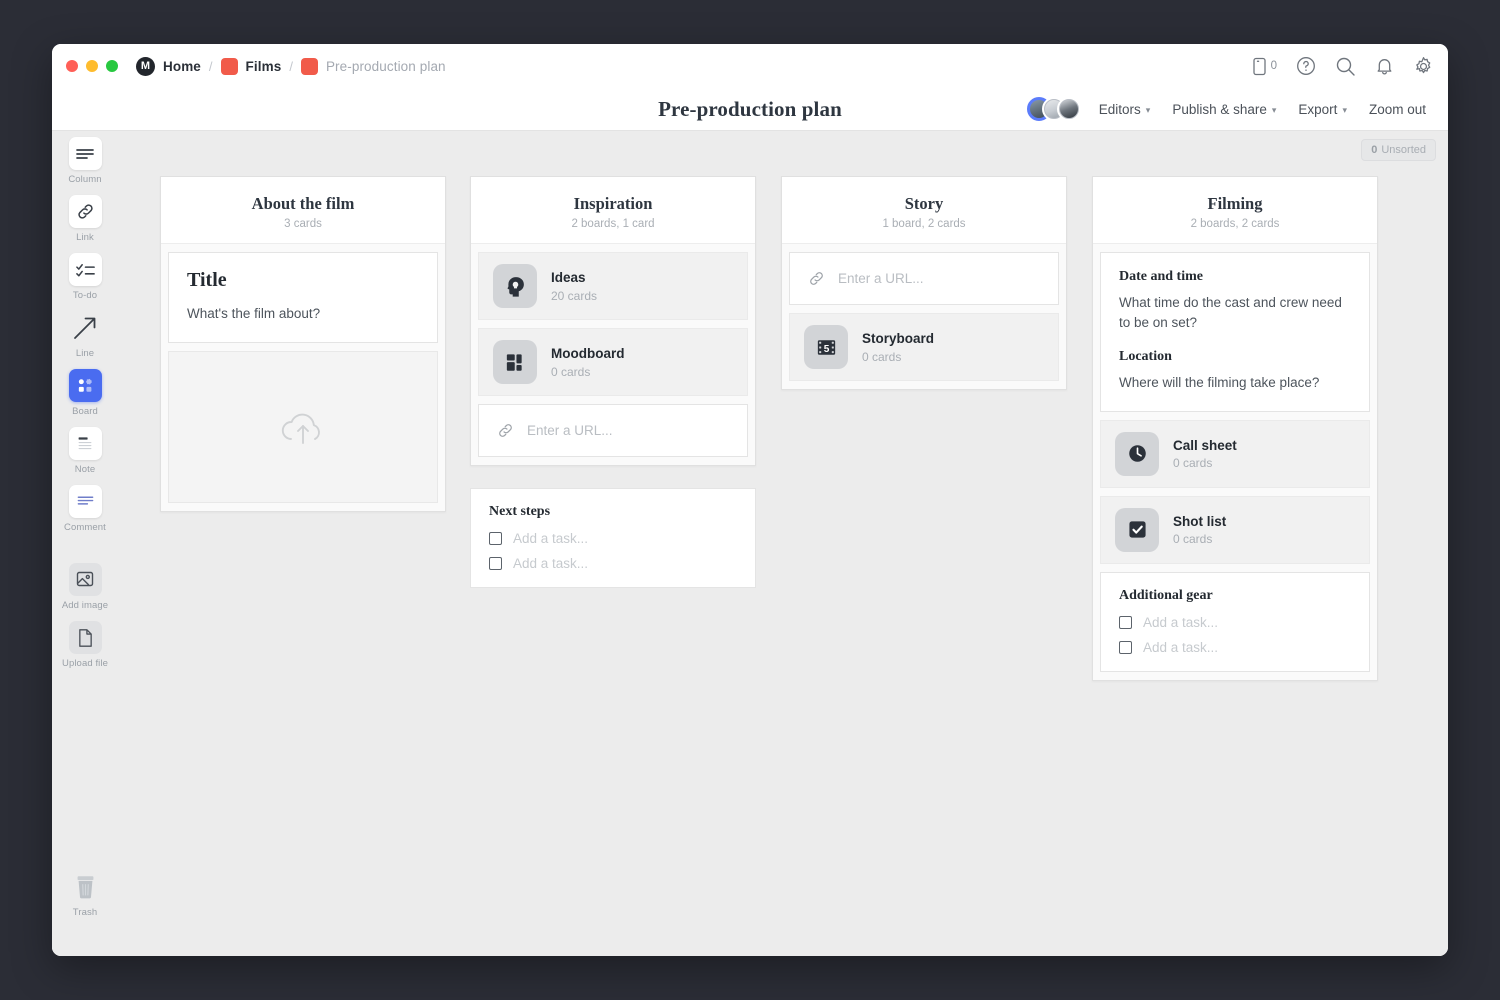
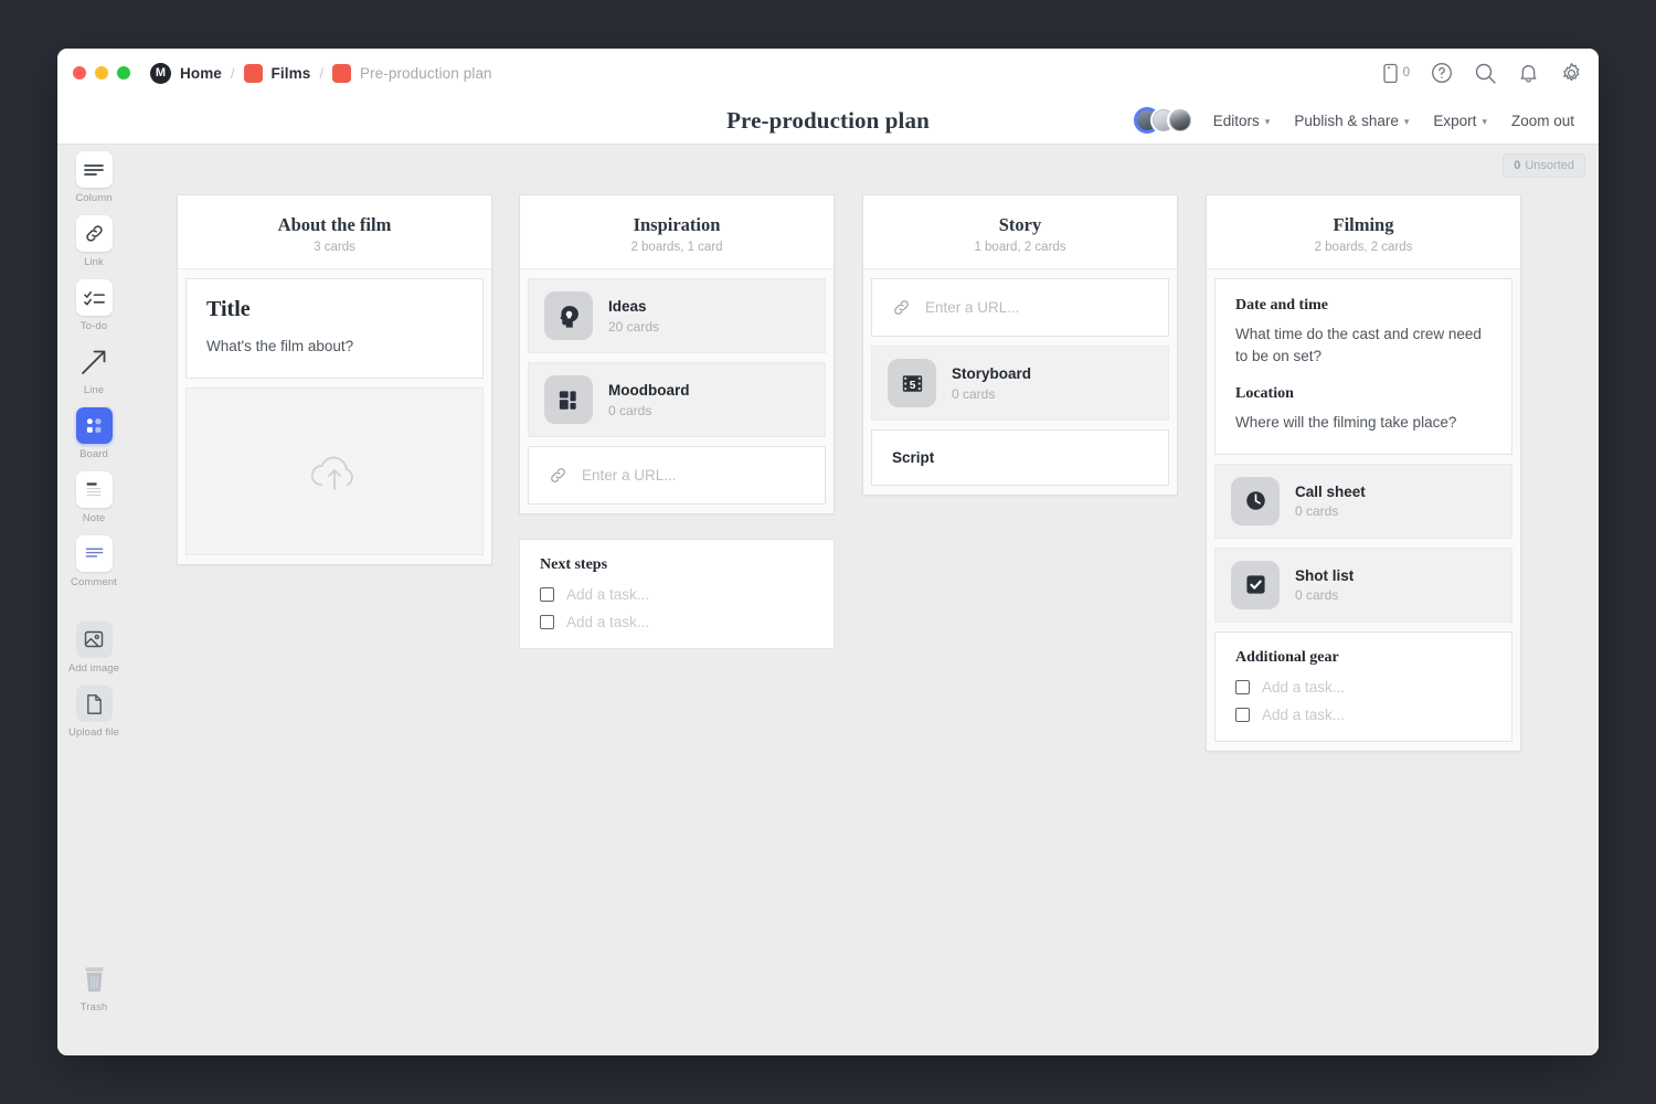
  M
  Home
  /
  Films
  /
  Pre-production plan
  0
  Pre-production plan
  Editors
  ▾
  Publish & share
  ▾
  Export
  ▾
  Zoom out
  Column
  Link
  To-do
  Line
  Board
  Note
  Comment
  Add image
  Upload file
  Trash
  0
  Unsorted
  About the film
  3 cards
  Title
  What's the film about?
  Inspiration
  2 boards, 1 card
  Ideas
  20 cards
  Moodboard
  0 cards
  Enter a URL...
  Next steps
  Add a task...
  Add a task...
  Story
  1 board, 2 cards
  Enter a URL...
  5
  Storyboard
  0 cards
+ Script
  Filming
  2 boards, 2 cards
  Date and time
  What time do the cast and crew need to be on set?
  Location
  Where will the filming take place?
  Call sheet
  0 cards
  Shot list
  0 cards
  Additional gear
  Add a task...
  Add a task...
